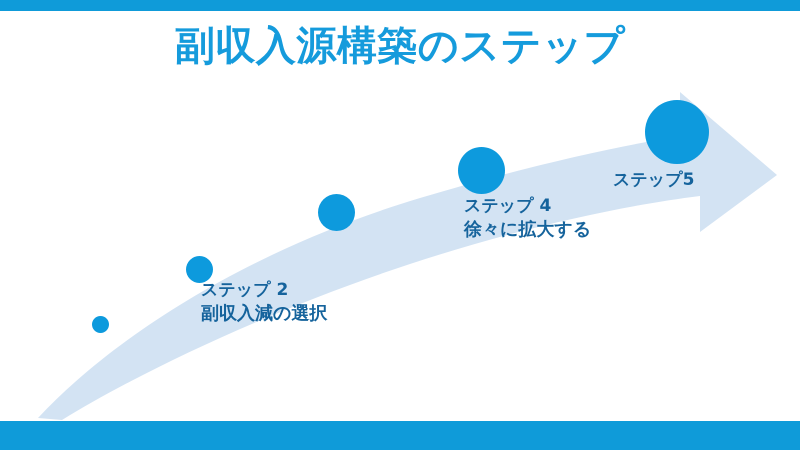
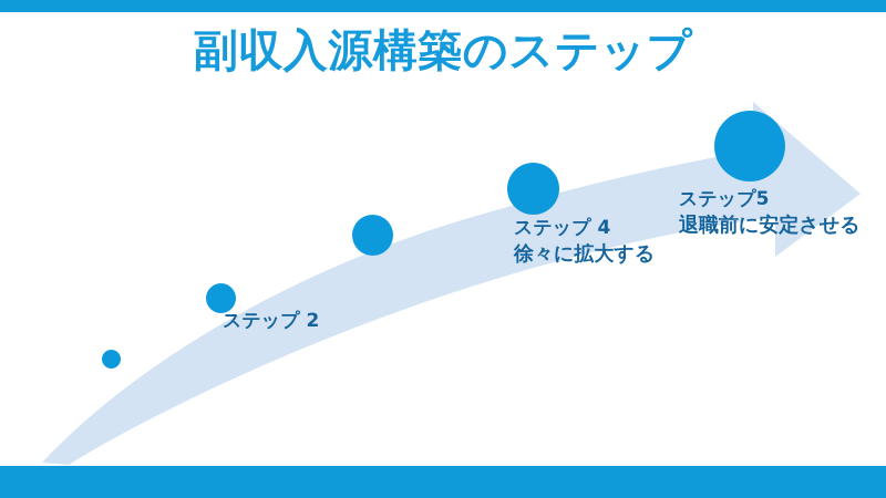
  副収入源構築のステップ
  ステップ 2
- 副収入減の選択
  ステップ 4
  徐々に拡大する
  ステップ5
+ 退職前に安定させる
